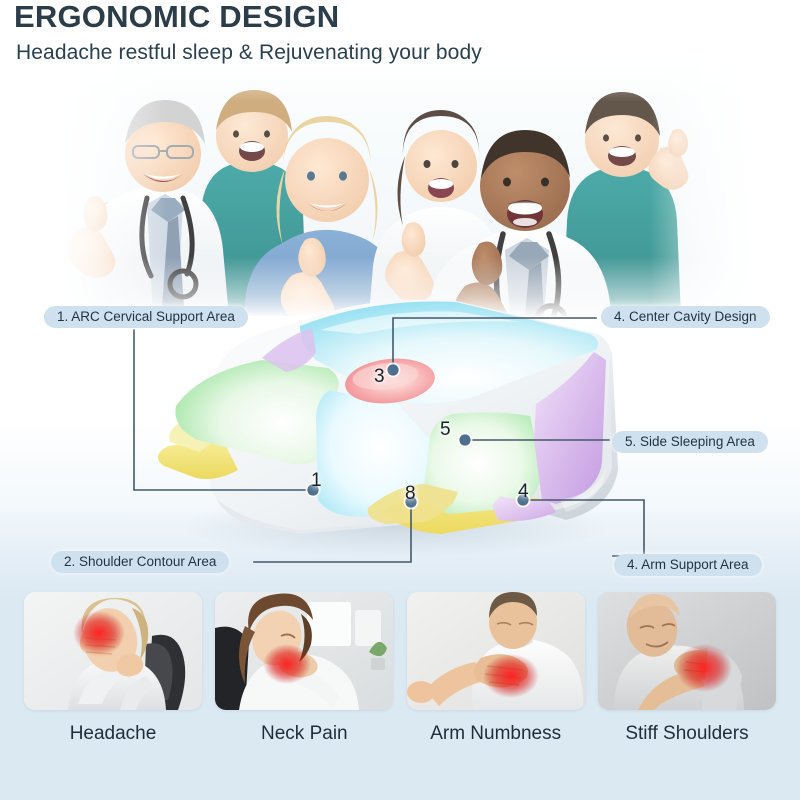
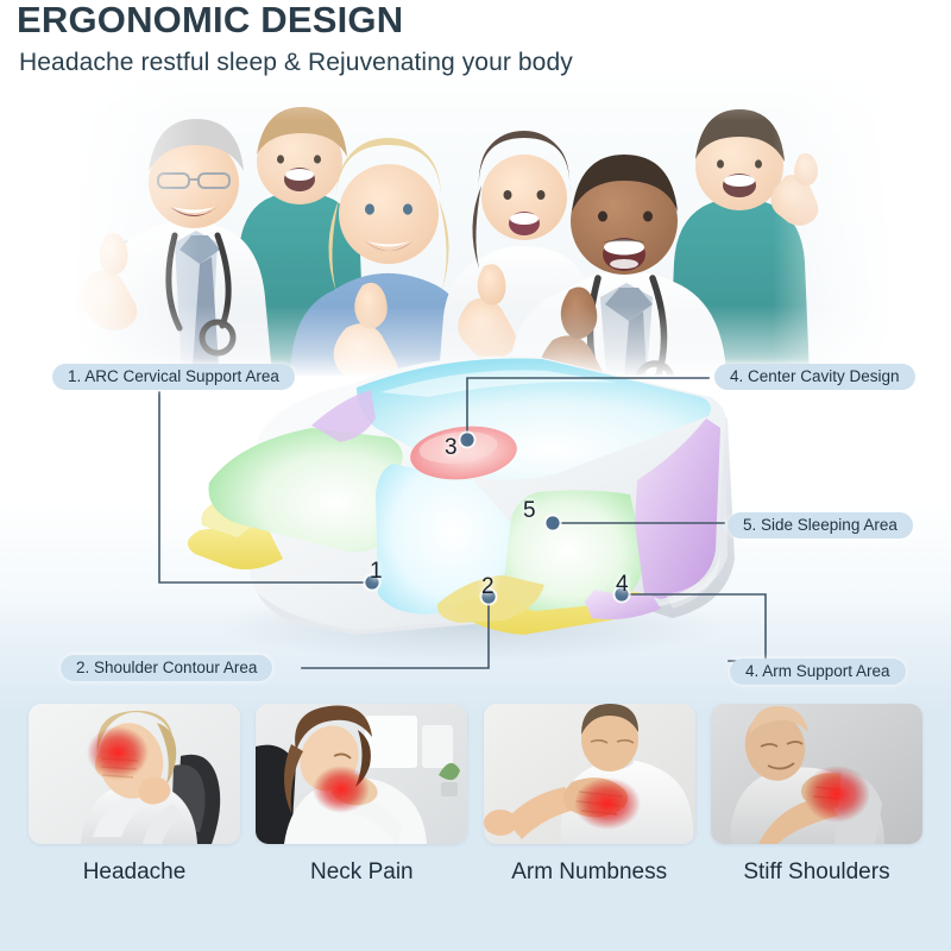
  ERGONOMIC DESIGN
  Headache restful sleep & Rejuvenating your body
  1
- 8
+ 2
  3
  4
  5
  1. ARC Cervical Support Area
  2. Shoulder Contour Area
  4. Center Cavity Design
  4. Arm Support Area
  5. Side Sleeping Area
  Headache
  Neck Pain
  Arm Numbness
  Stiff Shoulders
